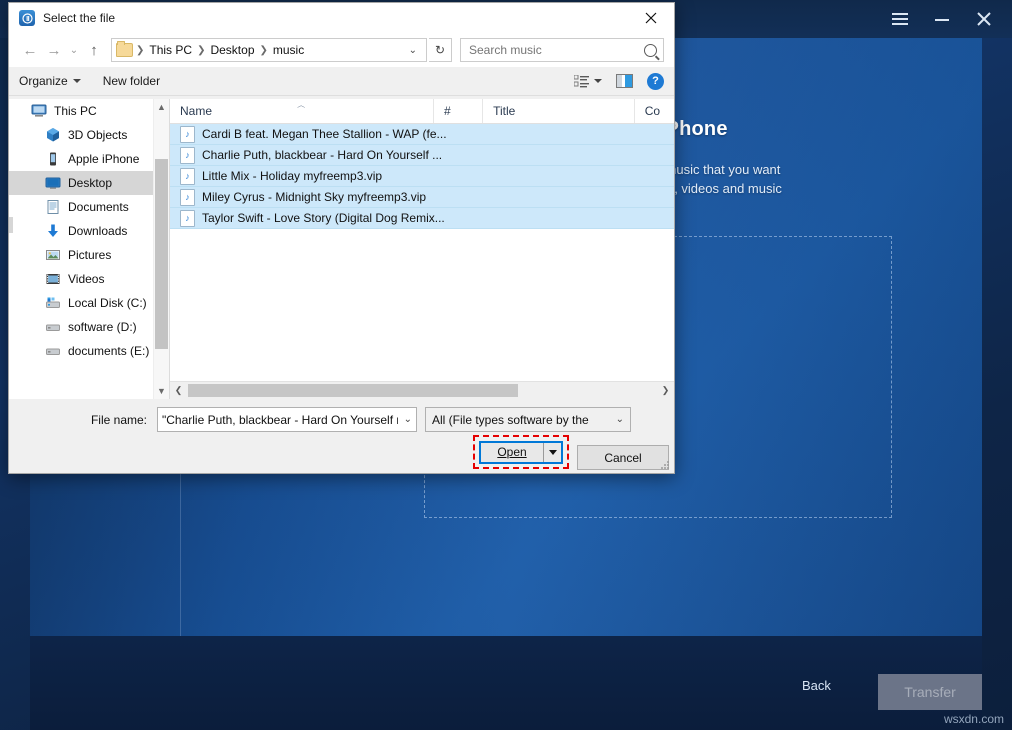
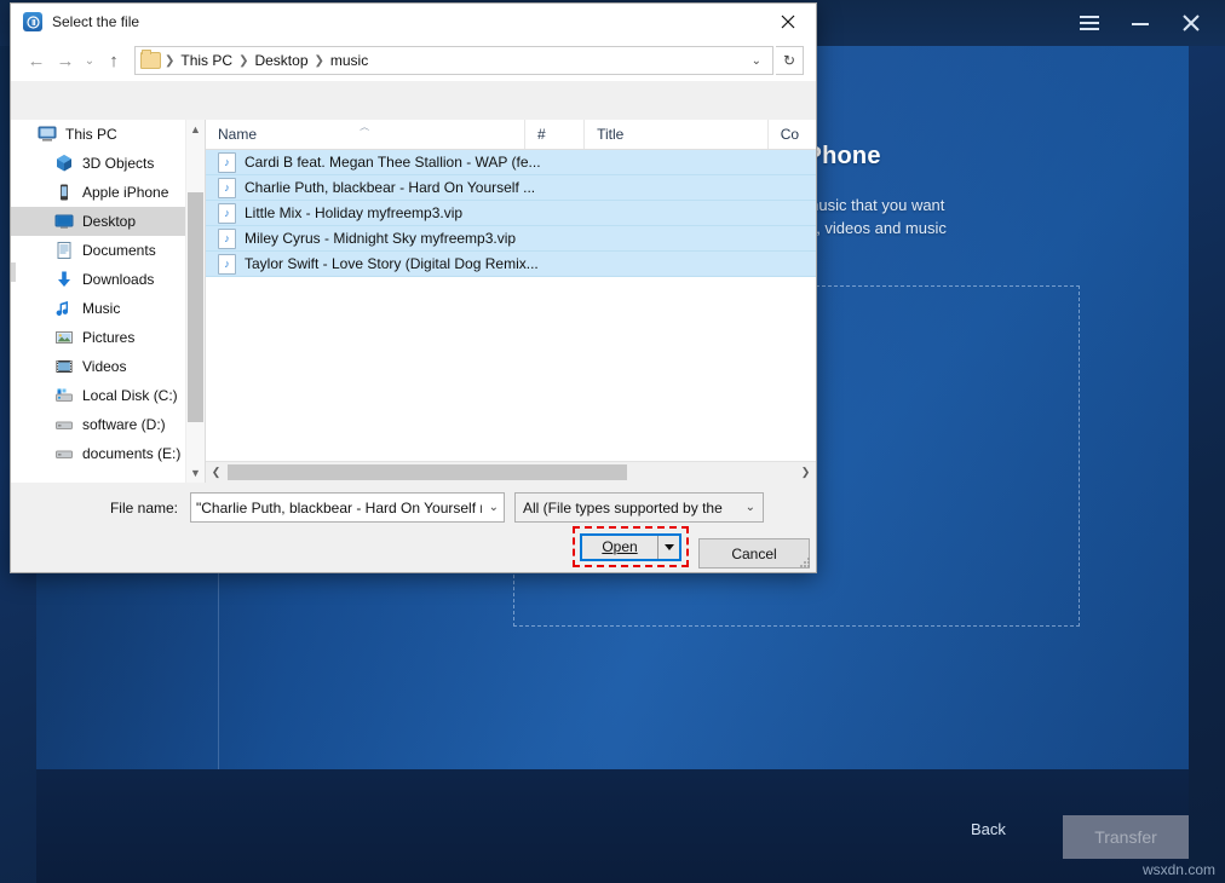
  Back
  Transfer
  wsxdn.com
  Select the file
  ←
  →
  ⌄
  ↑
  ❯
  This PC
  ❯
  Desktop
  ❯
  music
  ⌄
  ↻
- Search music
- Organize
- New folder
- ?
  This PC
  3D Objects
  Apple iPhone
  Desktop
  Documents
  Downloads
+ Music
  Pictures
  Videos
  Local Disk (C:)
  software (D:)
  documents (E:)
  ▲
  ▼
  ︿
  Name
  #
  Title
  Co
  ♪
  Cardi B feat. Megan Thee Stallion - WAP (fe...
  ♪
  Charlie Puth, blackbear - Hard On Yourself ...
  ♪
  Little Mix - Holiday myfreemp3.vip
  ♪
  Miley Cyrus - Midnight Sky myfreemp3.vip
  ♪
  Taylor Swift - Love Story (Digital Dog Remix...
  ❮
  ❯
  File name:
  "Charlie Puth, blackbear - Hard On Yourself
  ⌄
- All (File types software by the
+ All (File types supported by the
  ⌄
  Open
  Cancel
